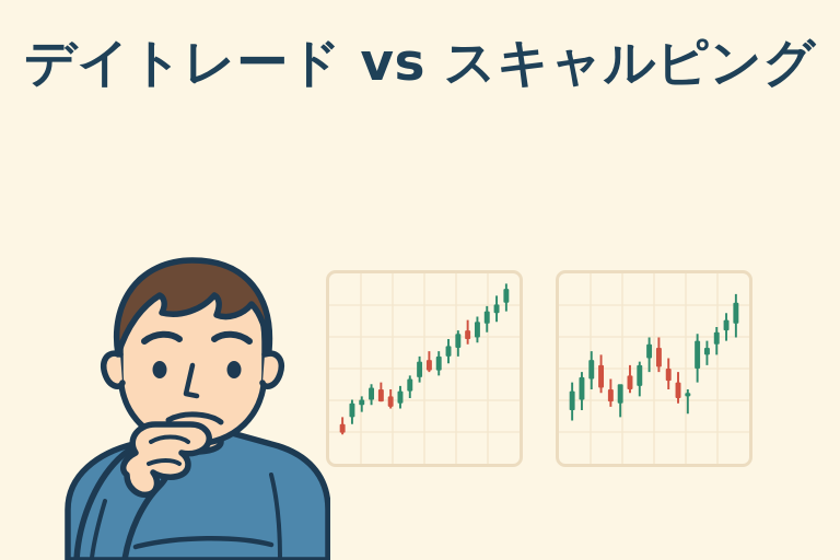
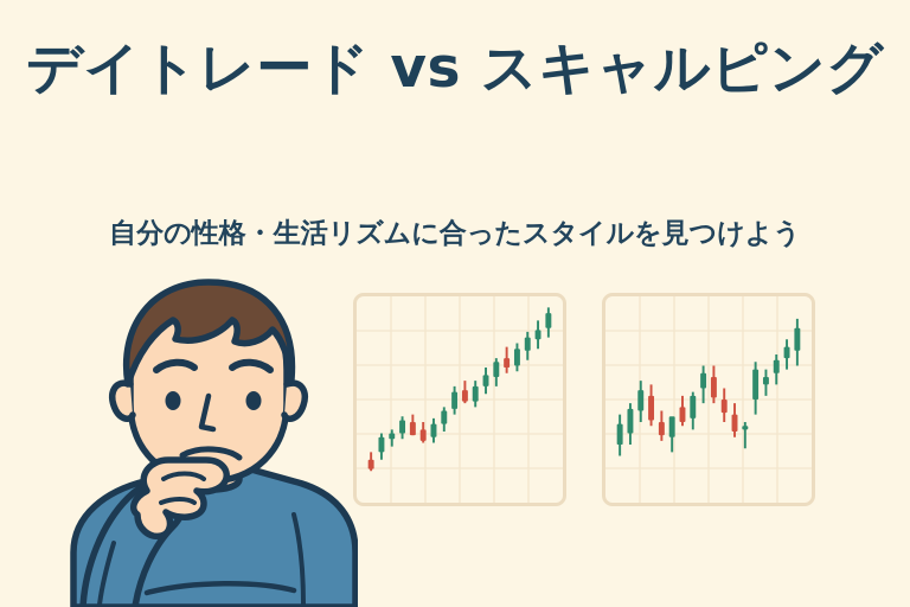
  デイトレード vs スキャルピング
+ 自分の性格・生活リズムに合ったスタイルを見つけよう
